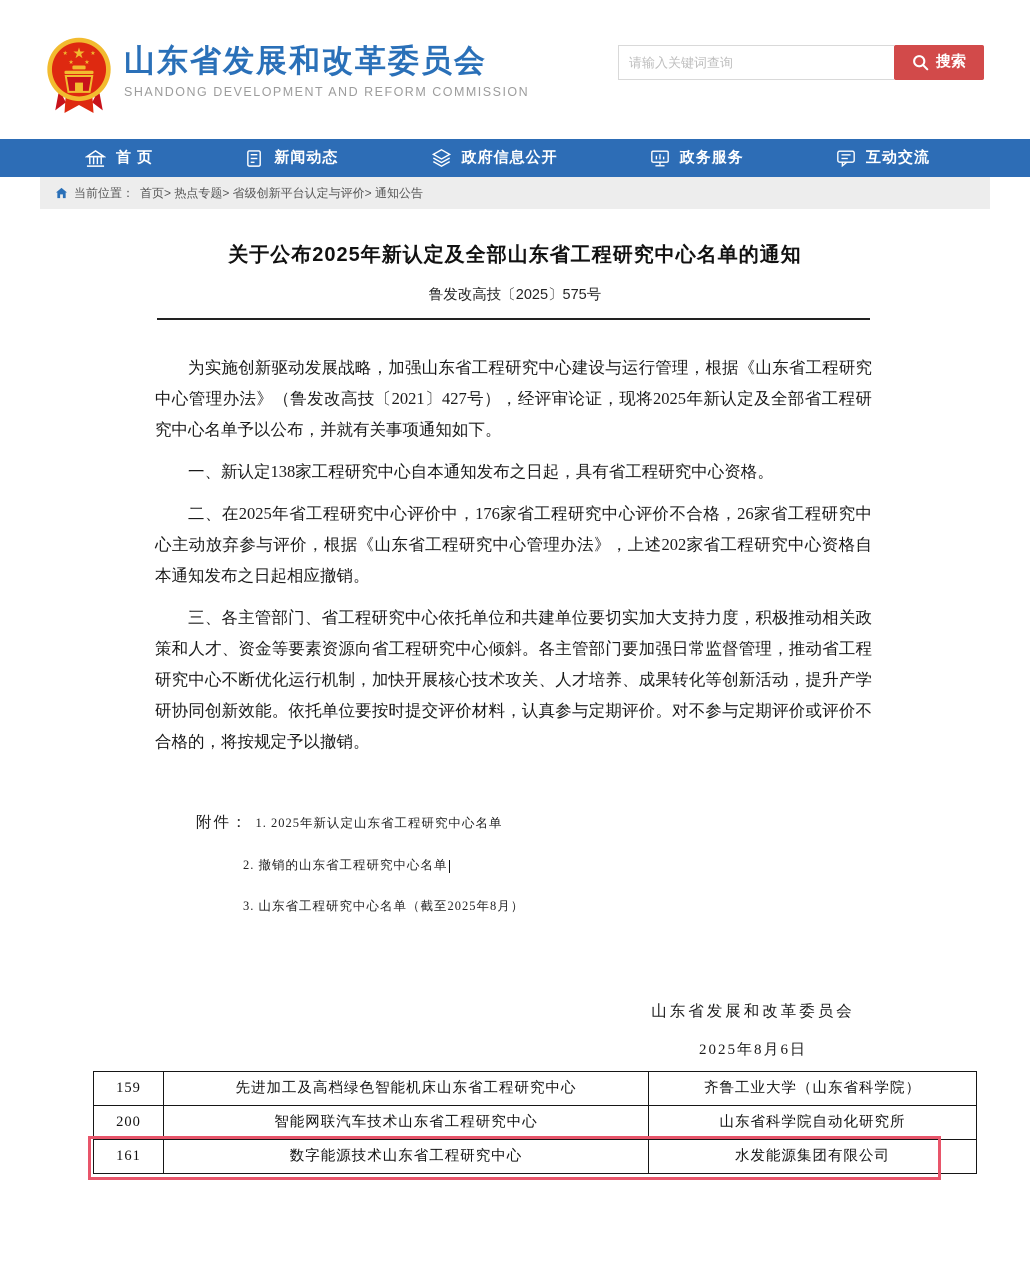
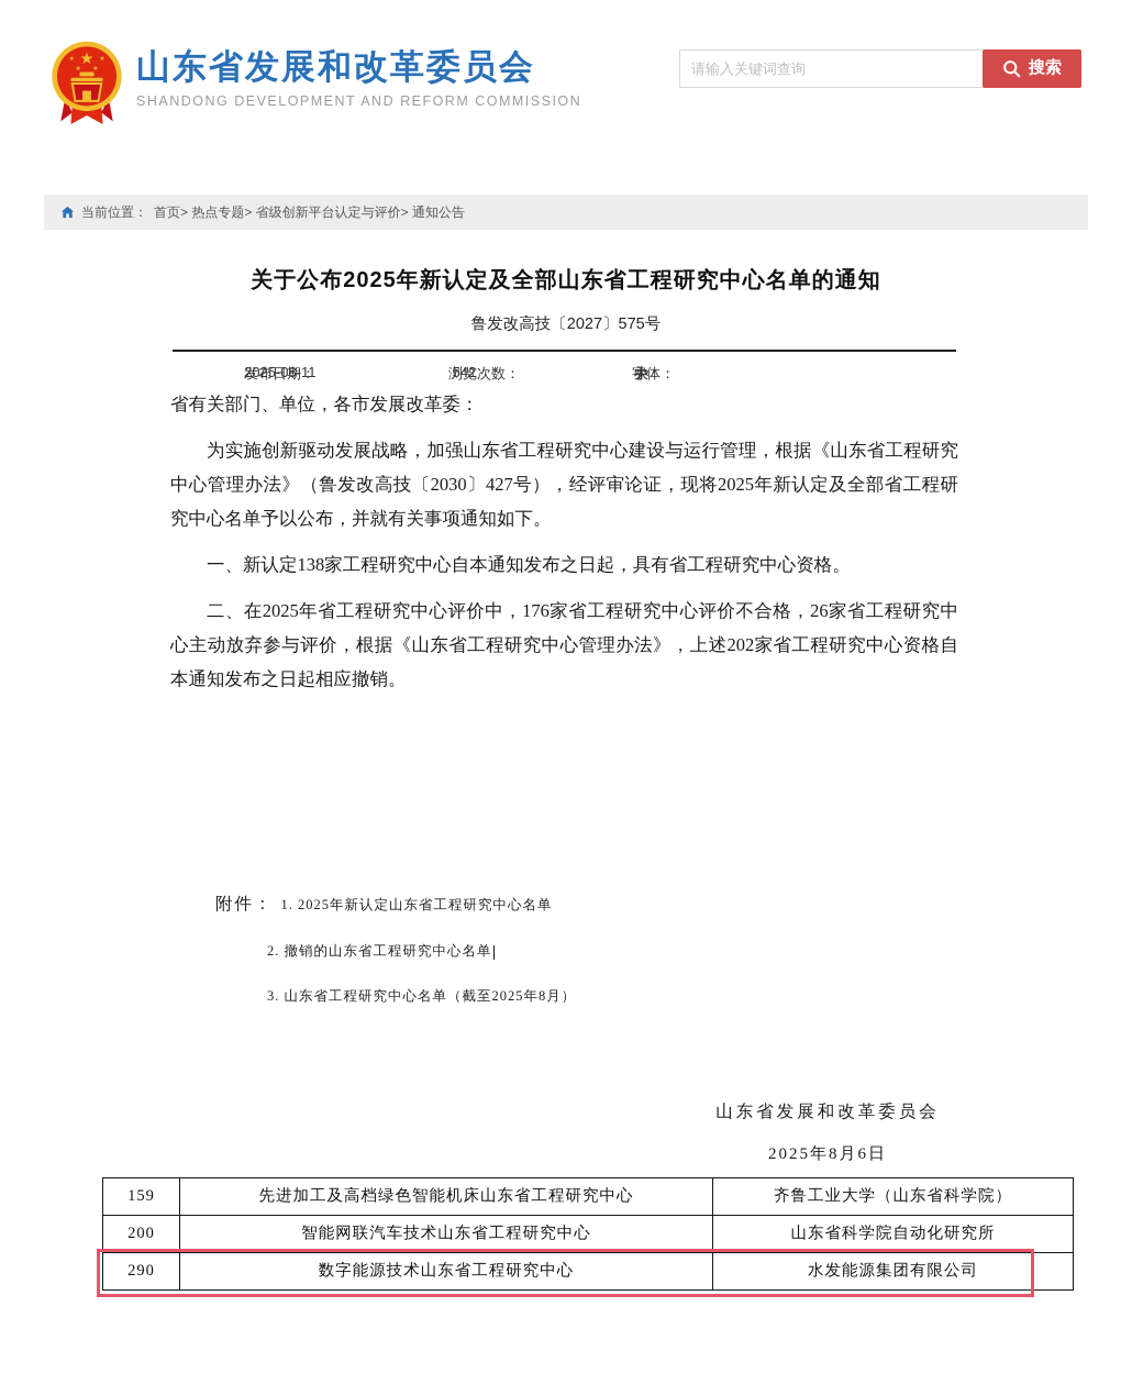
  ★
  山东省发展和改革委员会
  SHANDONG DEVELOPMENT AND REFORM COMMISSION
  请输入关键词查询
  搜索
- 首 页
- 新闻动态
- 政府信息公开
- 政务服务
- 互动交流
  当前位置：
  首页> 热点专题> 省级创新平台认定与评价> 通知公告
  关于公布2025年新认定及全部山东省工程研究中心名单的通知
- 鲁发改高技〔2025〕575号
+ 鲁发改高技〔2027〕575号
+ 发布日期：
+ 2025-08-11
+ 浏览次数：
+ 542
+ 字体：
+ 大
+ 中
+ 小
+ 省有关部门、单位，各市发展改革委：
- 为实施创新驱动发展战略，加强山东省工程研究中心建设与运行管理，根据《山东省工程研究中心管理办法》（鲁发改高技〔2021〕427号），经评审论证，现将2025年新认定及全部省工程研究中心名单予以公布，并就有关事项通知如下。
+ 为实施创新驱动发展战略，加强山东省工程研究中心建设与运行管理，根据《山东省工程研究中心管理办法》（鲁发改高技〔2030〕427号），经评审论证，现将2025年新认定及全部省工程研究中心名单予以公布，并就有关事项通知如下。
  一、新认定138家工程研究中心自本通知发布之日起，具有省工程研究中心资格。
  二、在2025年省工程研究中心评价中，176家省工程研究中心评价不合格，26家省工程研究中心主动放弃参与评价，根据《山东省工程研究中心管理办法》，上述202家省工程研究中心资格自本通知发布之日起相应撤销。
- 三、各主管部门、省工程研究中心依托单位和共建单位要切实加大支持力度，积极推动相关政策和人才、资金等要素资源向省工程研究中心倾斜。各主管部门要加强日常监督管理，推动省工程研究中心不断优化运行机制，加快开展核心技术攻关、人才培养、成果转化等创新活动，提升产学研协同创新效能。依托单位要按时提交评价材料，认真参与定期评价。对不参与定期评价或评价不合格的，将按规定予以撤销。
  附件：
  1. 2025年新认定山东省工程研究中心名单
  2. 撤销的山东省工程研究中心名单
  3. 山东省工程研究中心名单（截至2025年8月）
  山东省发展和改革委员会
  2025年8月6日
  159	先进加工及高档绿色智能机床山东省工程研究中心	齐鲁工业大学（山东省科学院）
  200	智能网联汽车技术山东省工程研究中心	山东省科学院自动化研究所
- 161	数字能源技术山东省工程研究中心	水发能源集团有限公司
+ 290	数字能源技术山东省工程研究中心	水发能源集团有限公司
